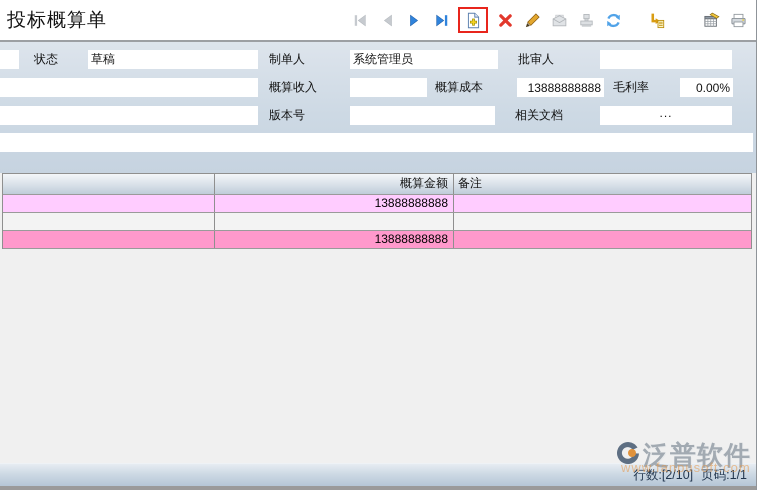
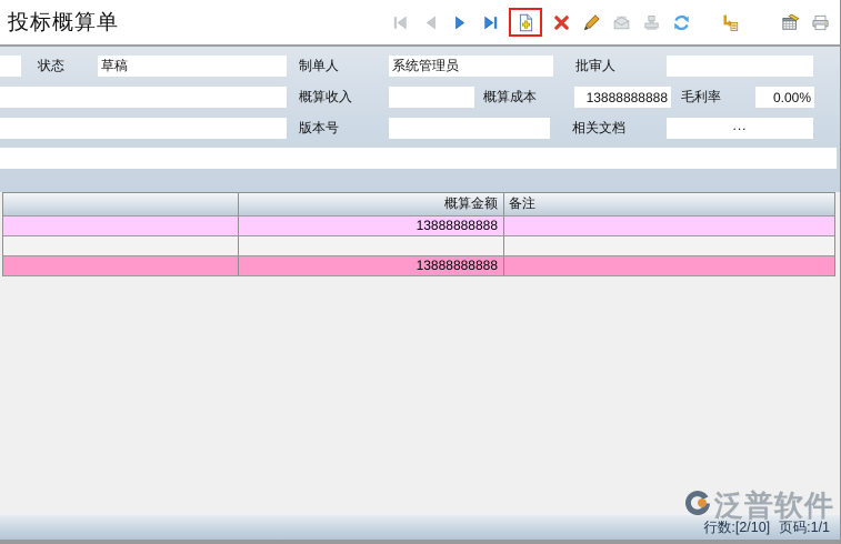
  投标概算单
  状态
  草稿
  制单人
  系统管理员
  批审人
  概算收入
  概算成本
  13888888888
  毛利率
  0.00%
  版本号
  相关文档
  ...
  概算金额
  备注
  13888888888
  13888888888
  泛普软件
- www.fanpusoft.com
  行数:[2/10]
  页码:1/1
